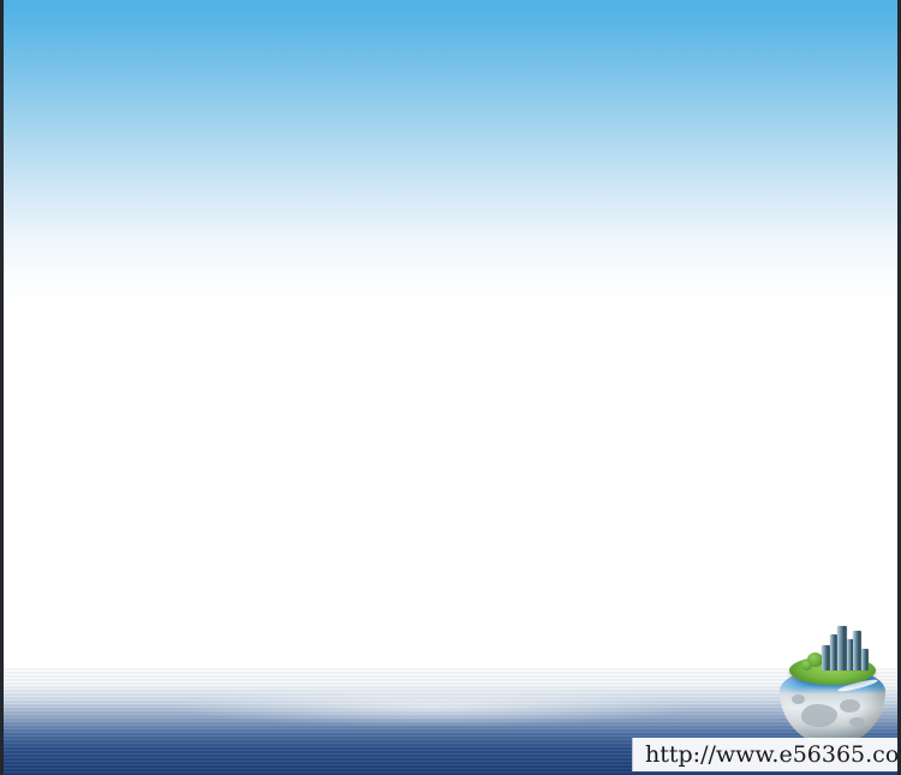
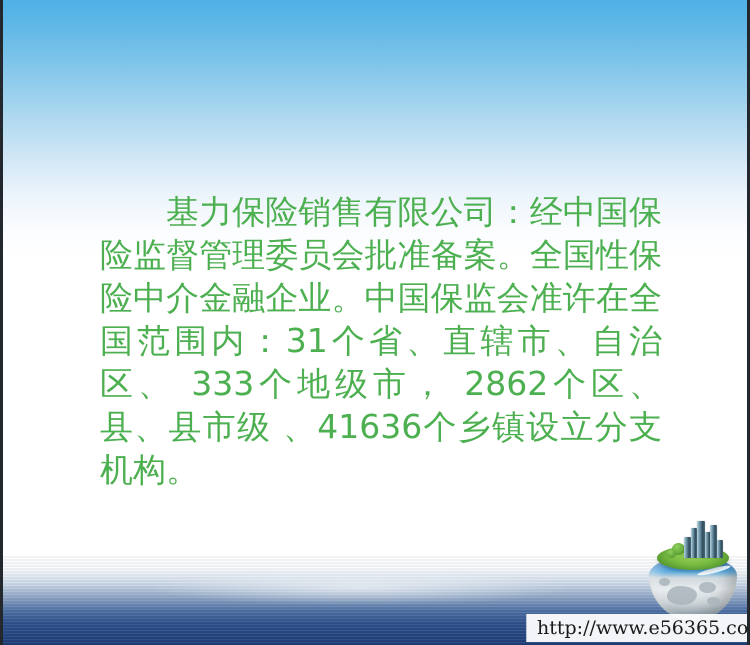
+ 基力保险销售有限公司：经中国保险监督管理委员会批准备案。全国性保险中介金融企业。中国保监会准许在全国范围内：31个省、直辖市、自治区、 333个地级市， 2862个区、县、县市级 、41636个乡镇设立分支机构。
  http://www.e56365.co
